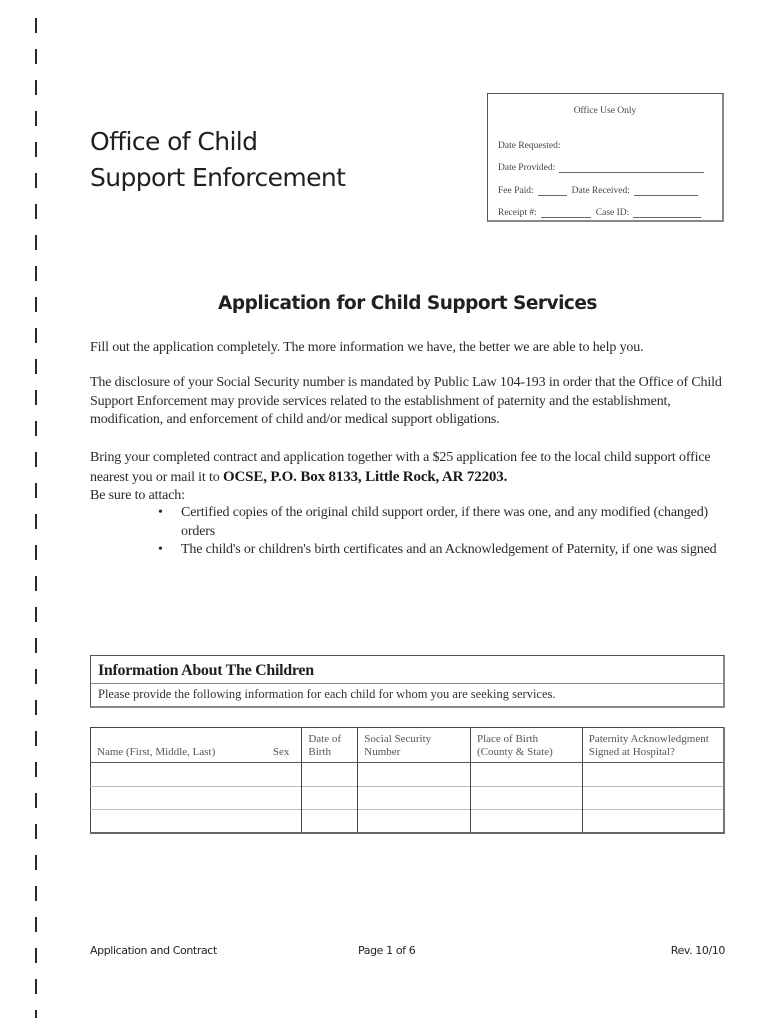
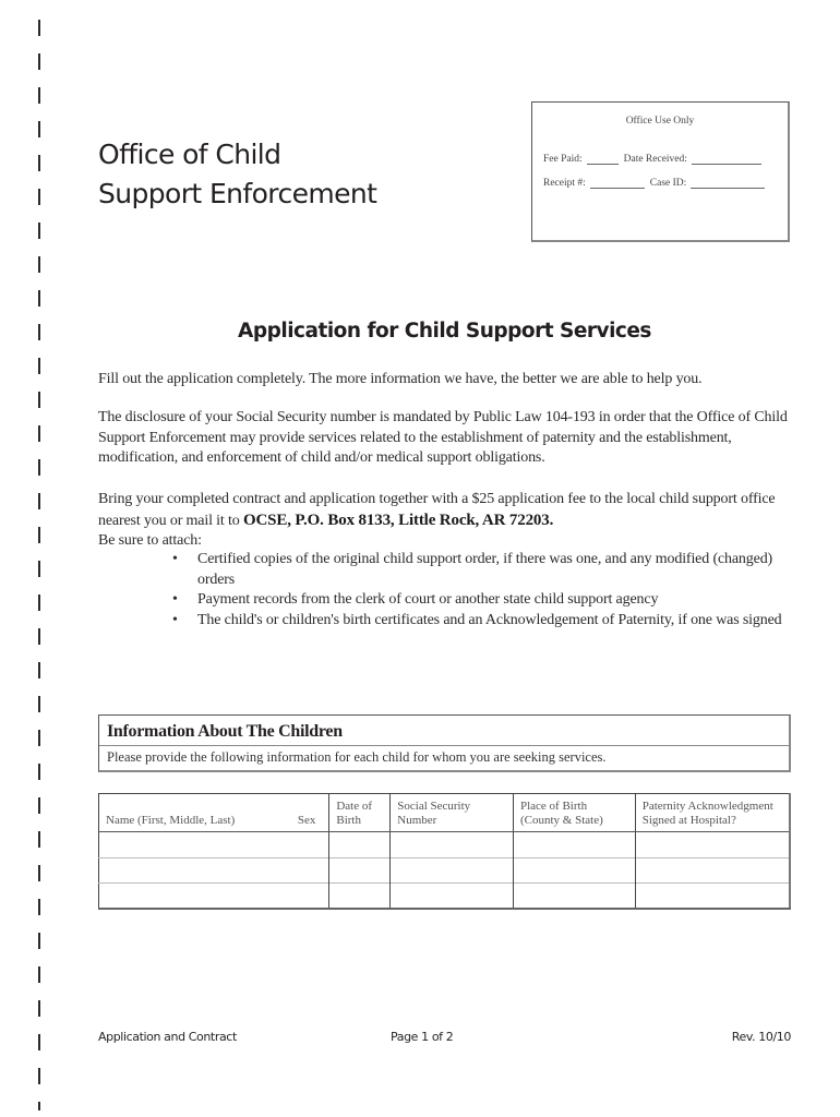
  Office of Child
  Support Enforcement
  Office Use Only
- Date Requested:
- Date Provided:
  Fee Paid:
  Date Received:
  Receipt #:
  Case ID:
  Application for Child Support Services
  Fill out the application completely. The more information we have, the better we are able to help you.
  The disclosure of your Social Security number is mandated by Public Law 104-193 in order that the Office of Child Support Enforcement may provide services related to the establishment of paternity and the establishment, modification, and enforcement of child and/or medical support obligations.
  Bring your completed contract and application together with a $25 application fee to the local child support office nearest you or mail it to OCSE, P.O. Box 8133, Little Rock, AR 72203.
  Be sure to attach:
  Certified copies of the original child support order, if there was one, and any modified (changed) orders
+ Payment records from the clerk of court or another state child support agency
  The child's or children's birth certificates and an Acknowledgement of Paternity, if one was signed
  Information About The Children
  Please provide the following information for each child for whom you are seeking services.
  Name (First, Middle, Last) Sex	Date of Birth	Social Security Number	Place of Birth (County & State)	Paternity Acknowledgment Signed at Hospital?
  Application and Contract
- Page 1 of 6
+ Page 1 of 2
  Rev. 10/10
